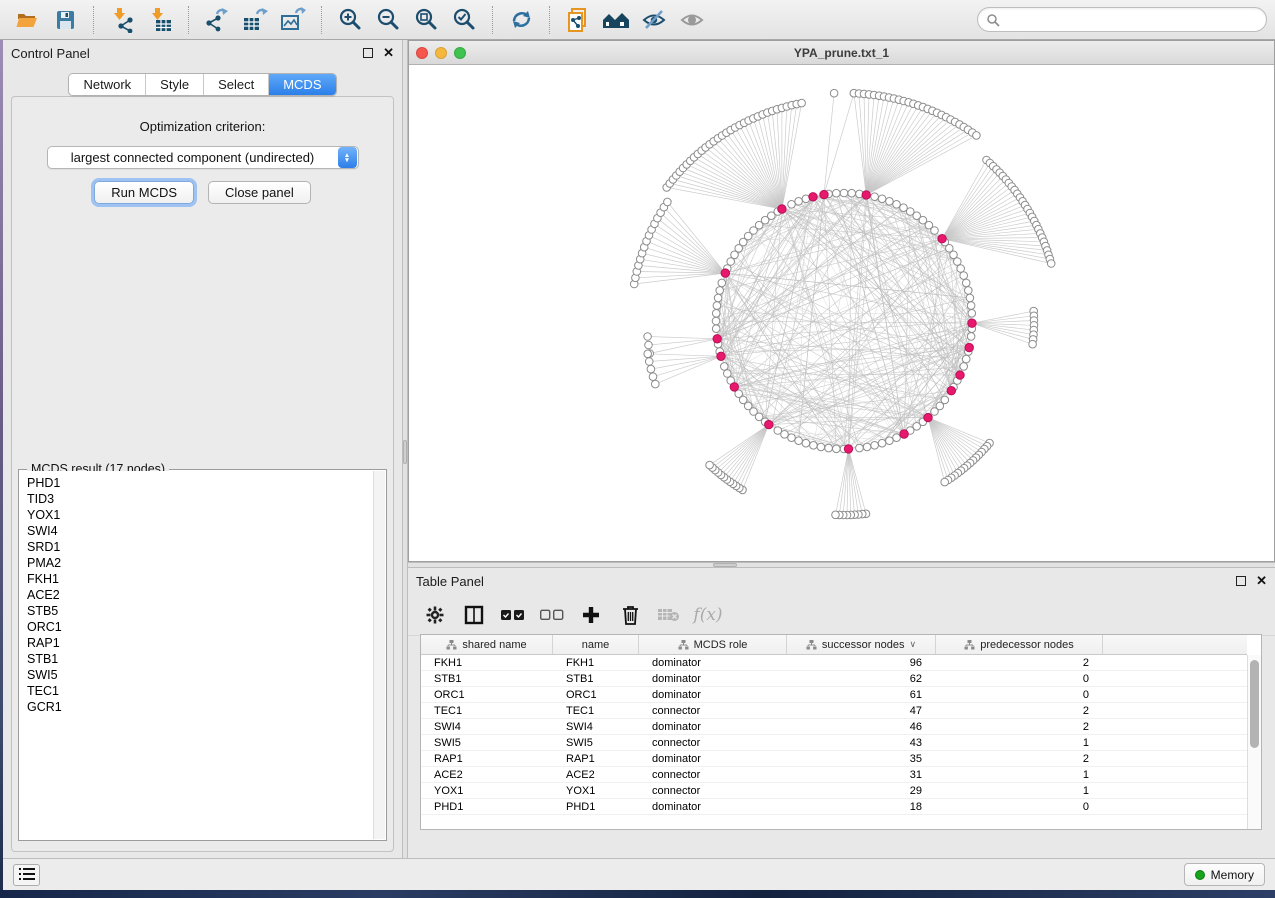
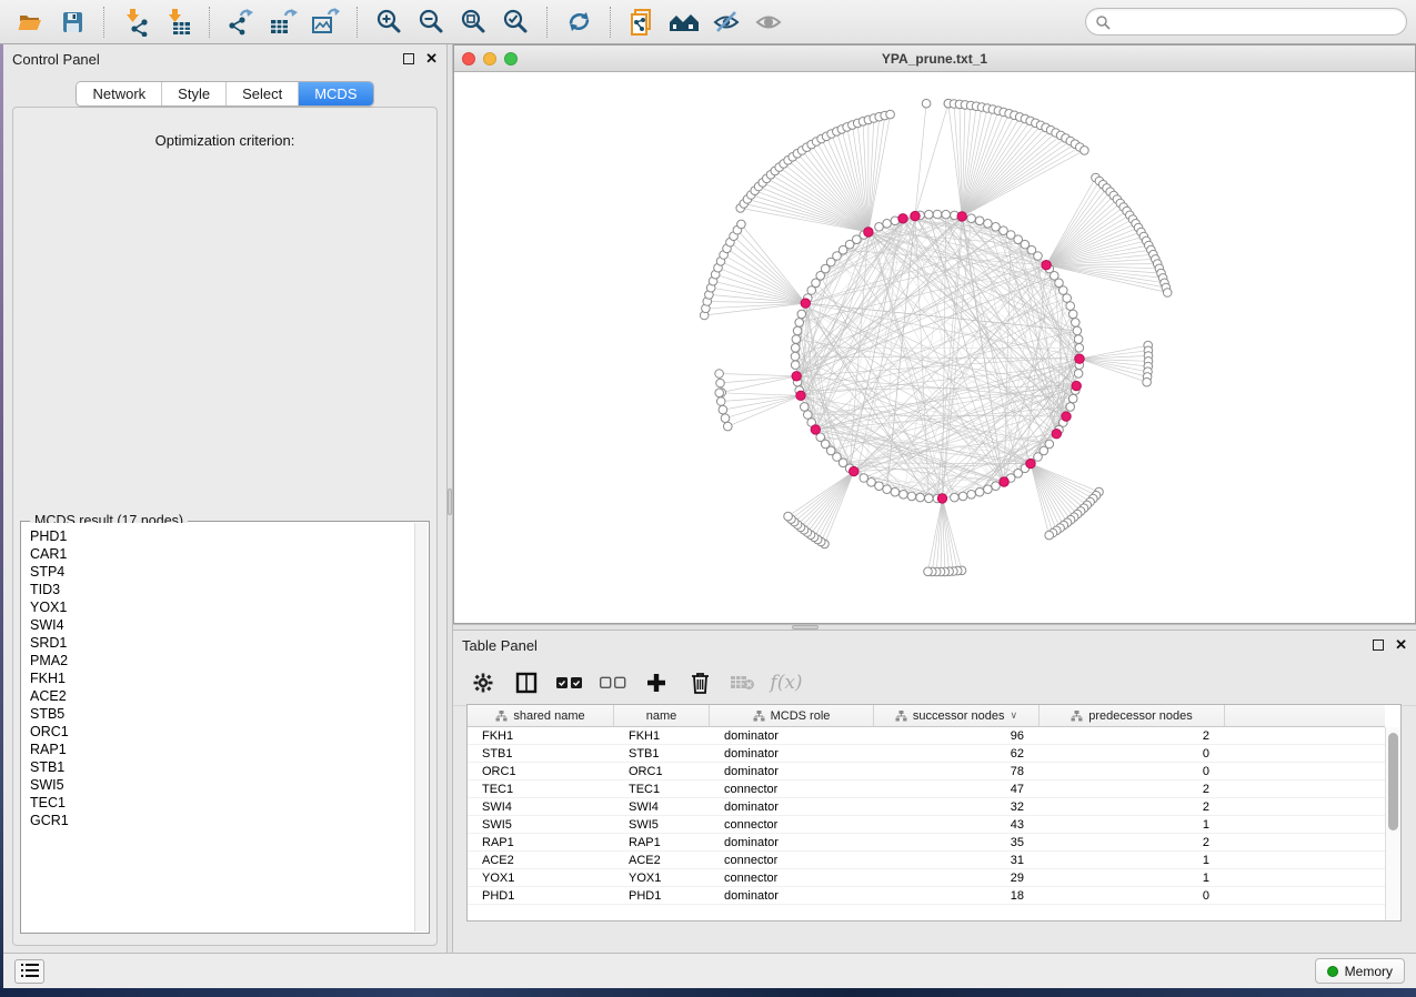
  Control Panel
  ✕
  Network
  Style
  Select
  MCDS
  Optimization criterion:
- largest connected component (undirected)
- Run MCDS
- Close panel
  MCDS result (17 nodes)
  PHD1
+ CAR1
+ STP4
  TID3
  YOX1
  SWI4
  SRD1
  PMA2
  FKH1
  ACE2
  STB5
  ORC1
  RAP1
  STB1
  SWI5
  TEC1
  GCR1
  YPA_prune.txt_1
  Table Panel
  ✕
  f(x)
  shared name
  name
  MCDS role
  successor nodes
  ∨
  predecessor nodes
  FKH1
  FKH1
  dominator
  96
  2
  STB1
  STB1
  dominator
  62
  0
  ORC1
  ORC1
  dominator
- 61
+ 78
  0
  TEC1
  TEC1
  connector
  47
  2
  SWI4
  SWI4
  dominator
- 46
+ 32
  2
  SWI5
  SWI5
  connector
  43
  1
  RAP1
  RAP1
  dominator
  35
  2
  ACE2
  ACE2
  connector
  31
  1
  YOX1
  YOX1
  connector
  29
  1
  PHD1
  PHD1
  dominator
  18
  0
  Memory
